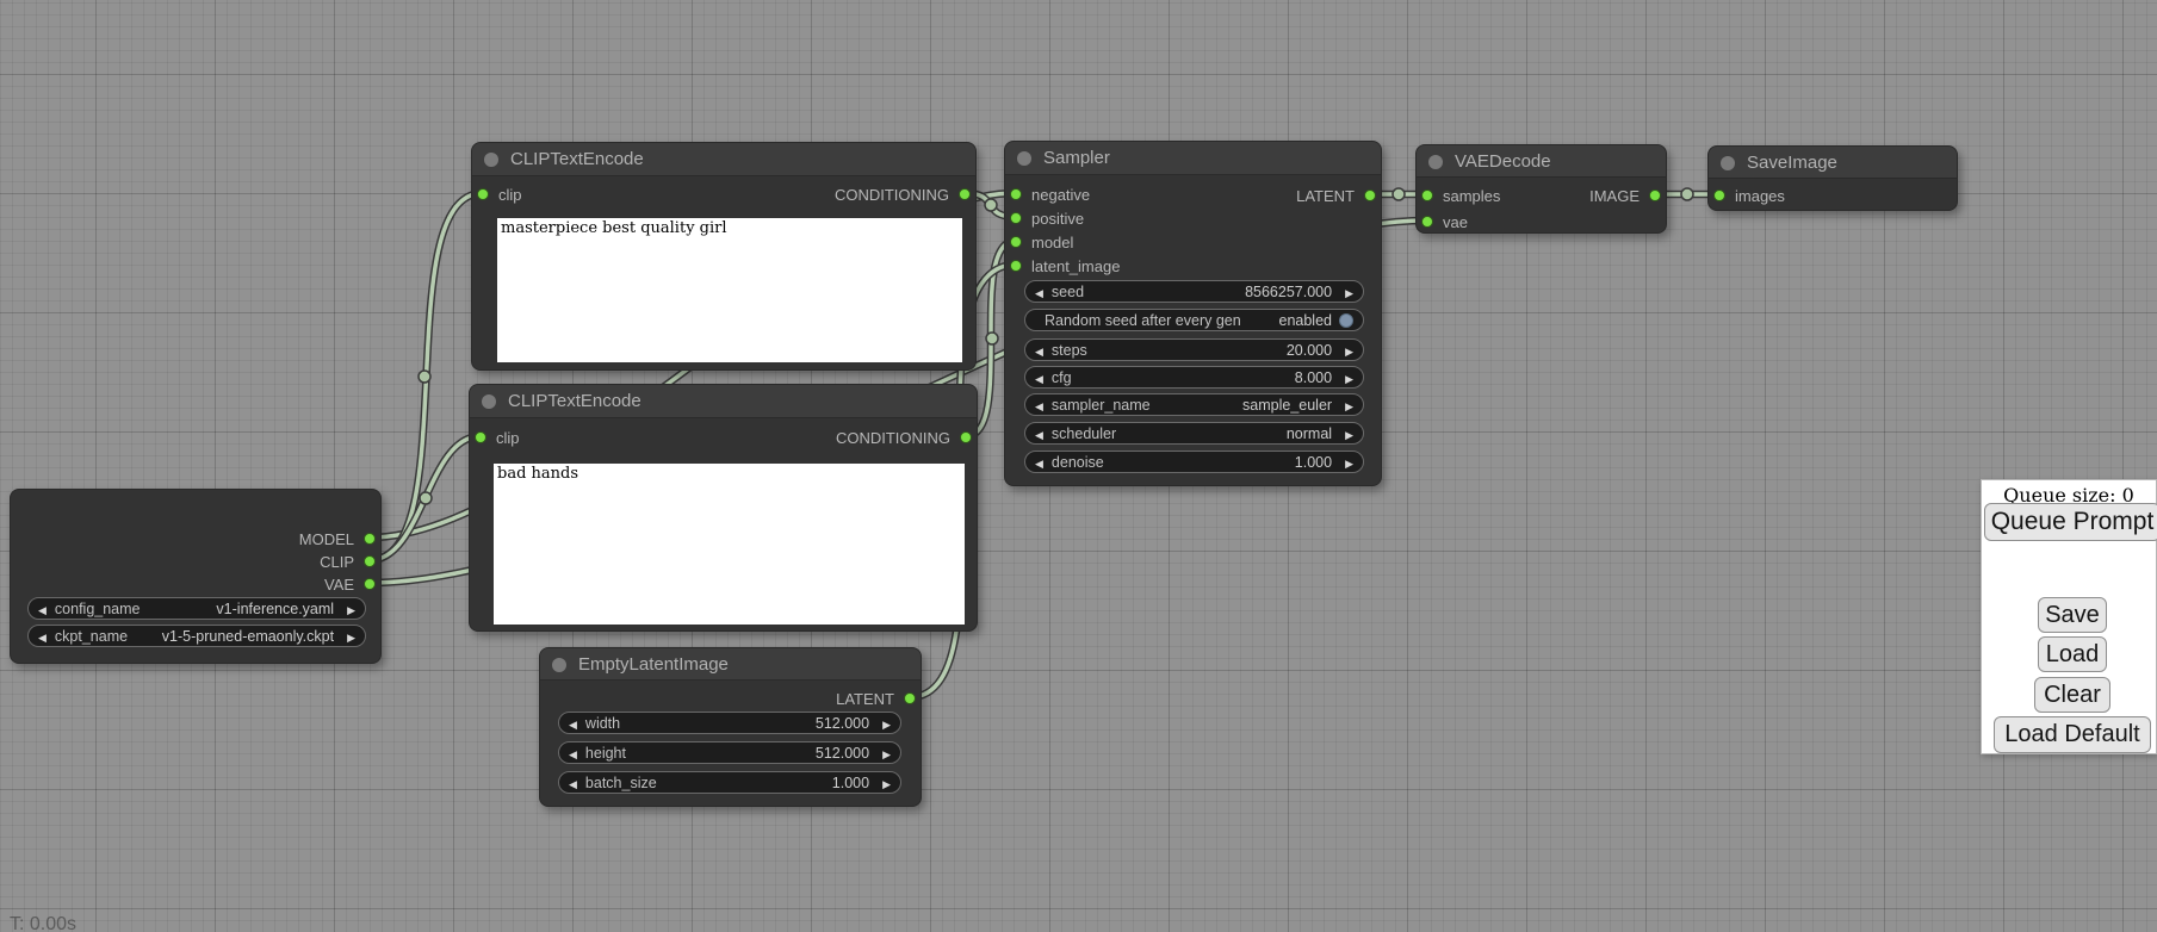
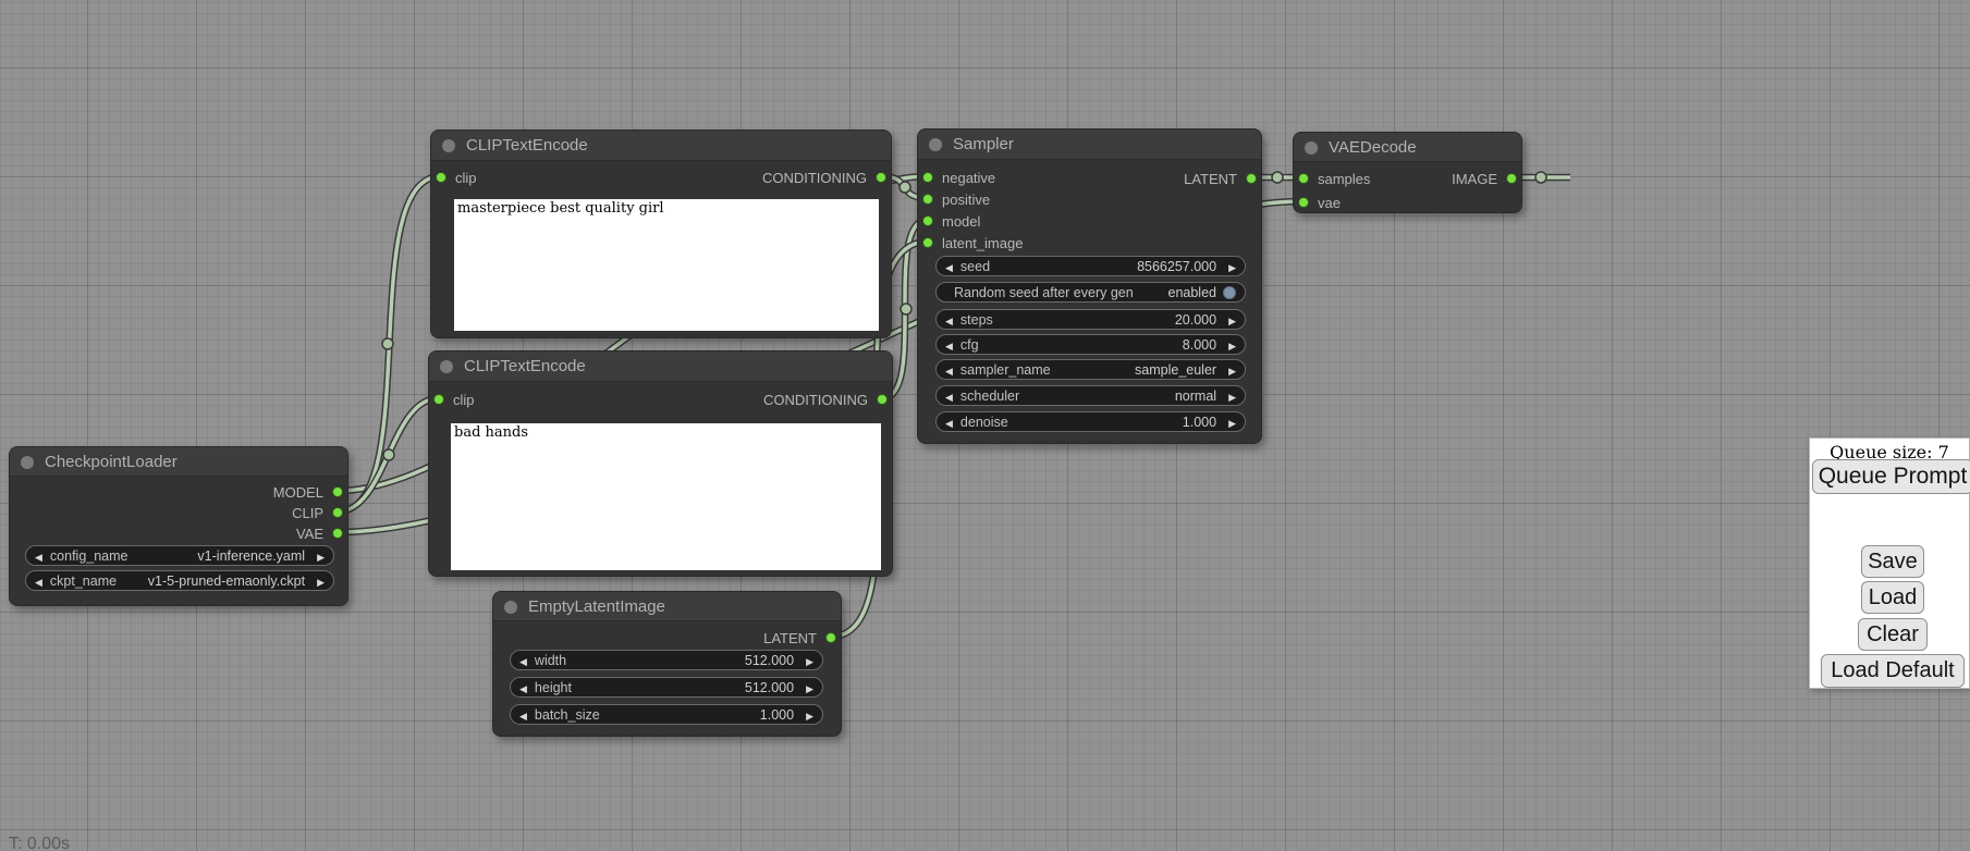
+ CheckpointLoader
  MODEL
  CLIP
  VAE
  config_name
  v1-inference.yaml
  ckpt_name
  v1-5-pruned-emaonly.ckpt
  CLIPTextEncode
  clip
  CONDITIONING
  masterpiece best quality girl
  CLIPTextEncode
  clip
  CONDITIONING
  bad hands
  EmptyLatentImage
  LATENT
  width
  512.000
  height
  512.000
  batch_size
  1.000
  Sampler
  negative
  positive
  model
  latent_image
  LATENT
  seed
  8566257.000
  Random seed after every gen
  enabled
  steps
  20.000
  cfg
  8.000
  sampler_name
  sample_euler
  scheduler
  normal
  denoise
  1.000
  VAEDecode
  samples
  IMAGE
  vae
- SaveImage
- images
- Queue size: 0
+ Queue size: 7
  Queue Prompt
  Save
  Load
  Clear
  Load Default
  T: 0.00s
